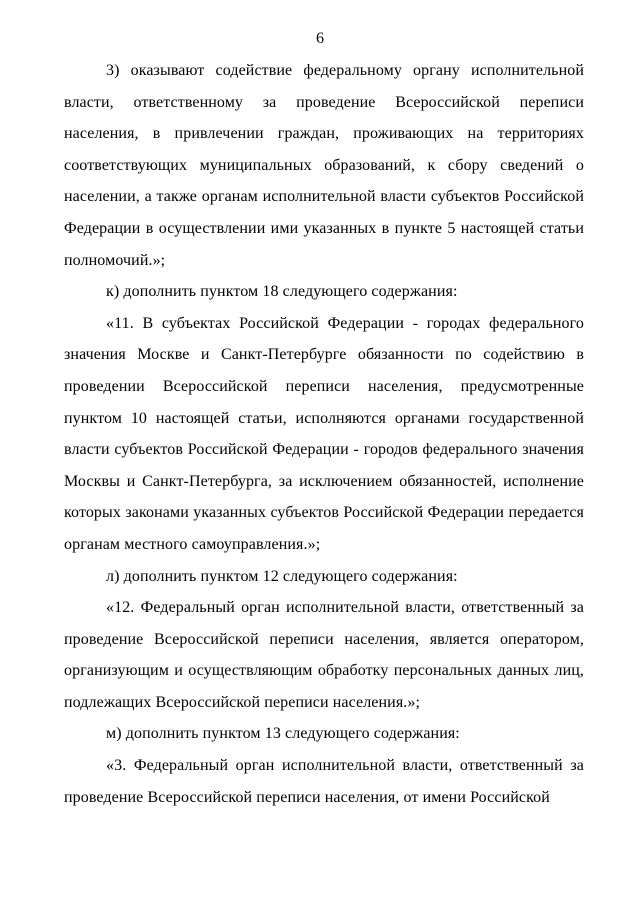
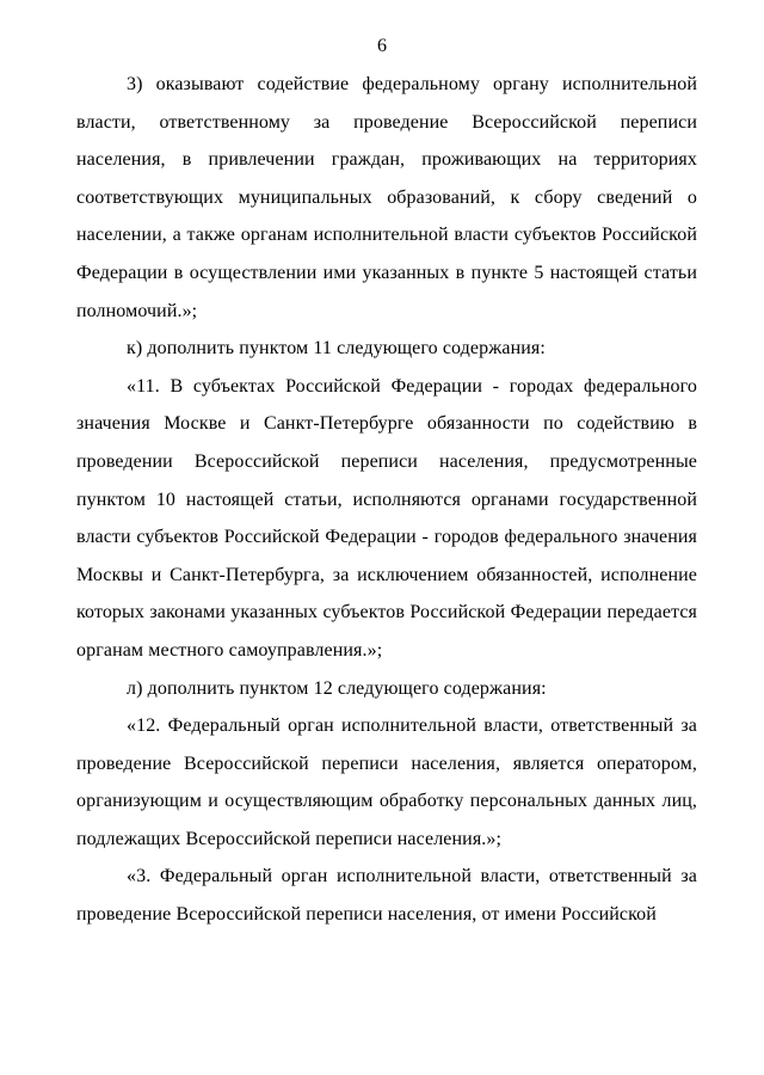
  6
  3) оказывают содействие федеральному органу исполнительной власти, ответственному за проведение Всероссийской переписи населения, в привлечении граждан, проживающих на территориях соответствующих муниципальных образований, к сбору сведений о населении, а также органам исполнительной власти субъектов Российской Федерации в осуществлении ими указанных в пункте 5 настоящей статьи полномочий.»;
- к) дополнить пунктом 18 следующего содержания:
+ к) дополнить пунктом 11 следующего содержания:
  «11. В субъектах Российской Федерации - городах федерального значения Москве и Санкт-Петербурге обязанности по содействию в проведении Всероссийской переписи населения, предусмотренные пунктом 10 настоящей статьи, исполняются органами государственной власти субъектов Российской Федерации - городов федерального значения Москвы и Санкт-Петербурга, за исключением обязанностей, исполнение которых законами указанных субъектов Российской Федерации передается органам местного самоуправления.»;
  л) дополнить пунктом 12 следующего содержания:
  «12. Федеральный орган исполнительной власти, ответственный за проведение Всероссийской переписи населения, является оператором, организующим и осуществляющим обработку персональных данных лиц, подлежащих Всероссийской переписи населения.»;
- м) дополнить пунктом 13 следующего содержания:
  «3. Федеральный орган исполнительной власти, ответственный за проведение Всероссийской переписи населения, от имени Российской
